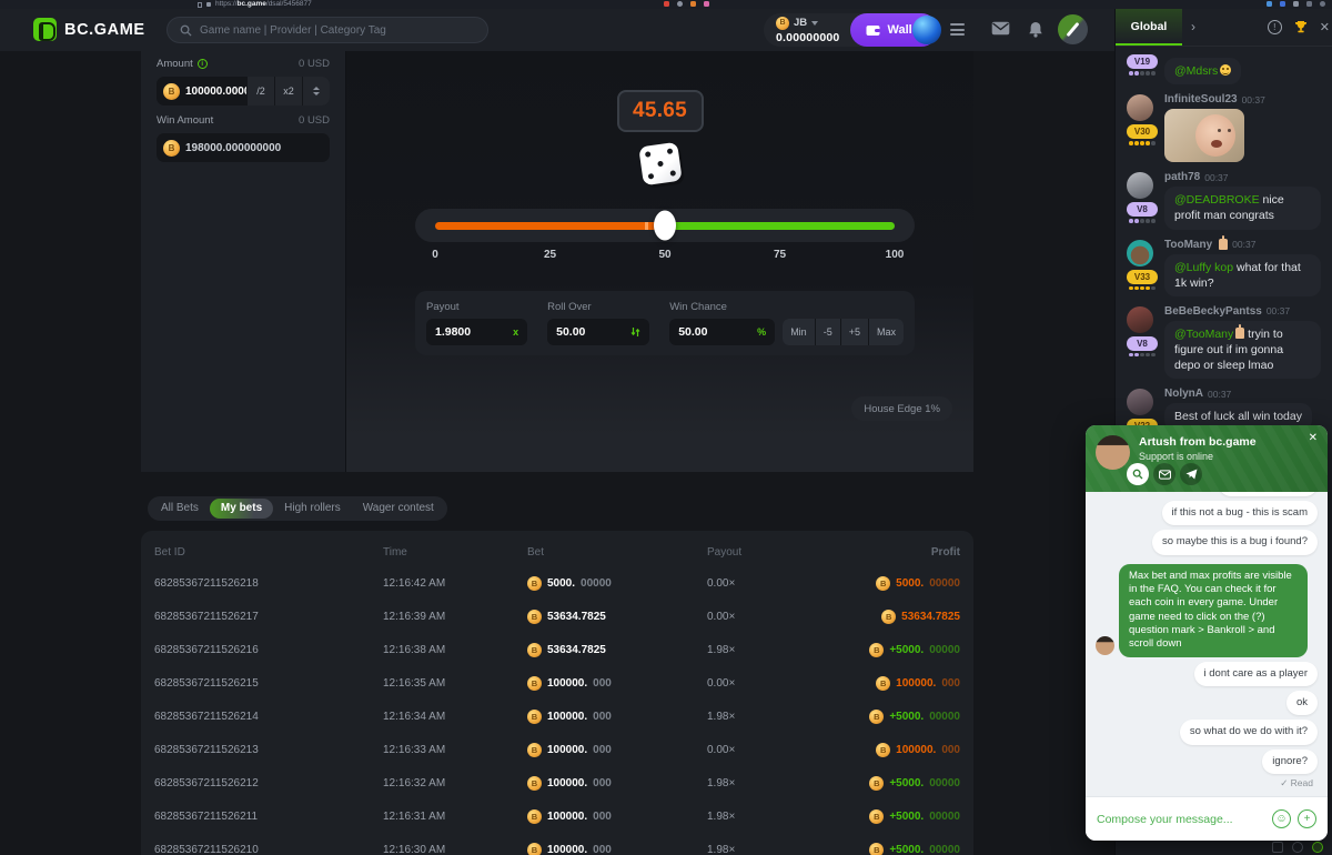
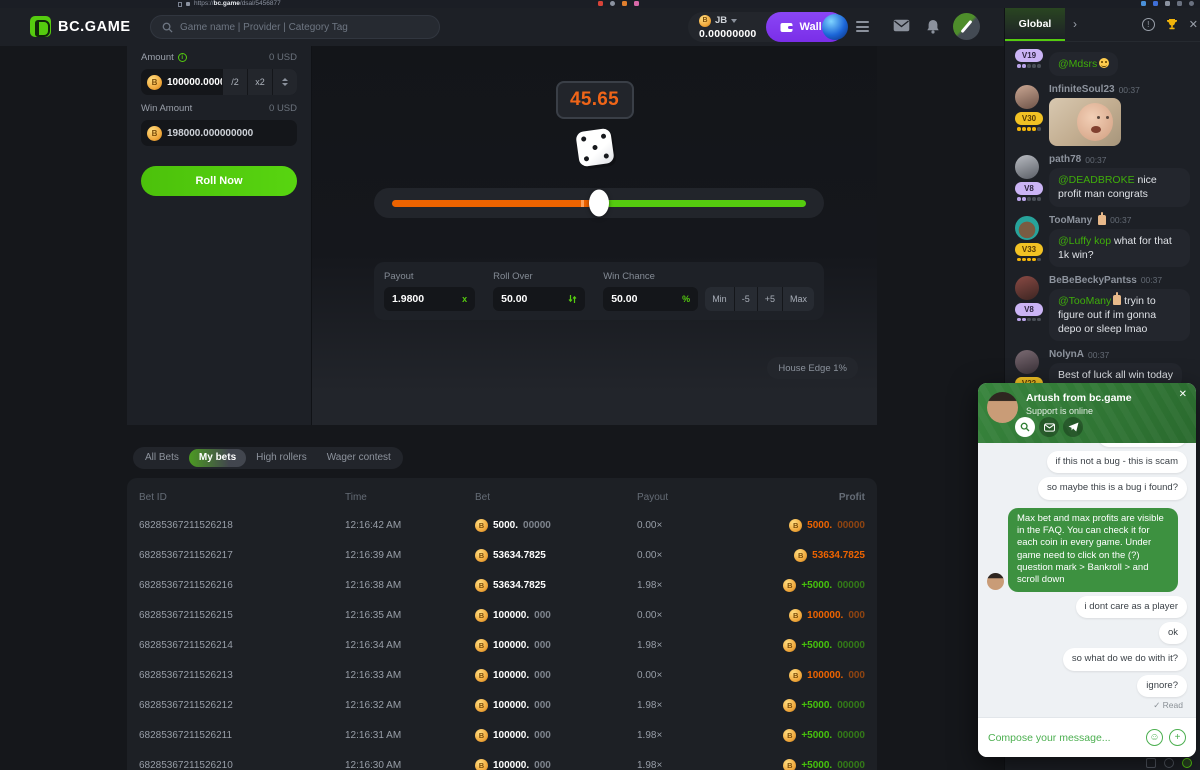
  BC.GAME
  Game name | Provider | Category Tag
  JB
  0.00000000
  Amount
  0 USD
  B
  /2
  x2
  Win Amount
  0 USD
  B
  198000.000000000
+ Roll Now
  45.65
- 0
- 25
- 50
- 75
- 100
  Payout
  1.9800
  x
  Roll Over
  50.00
  Win Chance
  50.00
  %
  Min
  -5
  +5
  Max
  House Edge 1%
  All Bets
  My bets
  High rollers
  Wager contest
  Bet ID
  Time
  Bet
  Payout
  Profit
  68285367211526218
  12:16:42 AM
  B
  5000.
  00000
  0.00×
  B
  5000.
  00000
  68285367211526217
  12:16:39 AM
  B
  53634.7825
  0.00×
  B
  53634.7825
  68285367211526216
  12:16:38 AM
  B
  53634.7825
  1.98×
  B
  +5000.
  00000
  68285367211526215
  12:16:35 AM
  B
  100000.
  000
  0.00×
  B
  100000.
  000
  68285367211526214
  12:16:34 AM
  B
  100000.
  000
  1.98×
  B
  +5000.
  00000
  68285367211526213
  12:16:33 AM
  B
  100000.
  000
  0.00×
  B
  100000.
  000
  68285367211526212
  12:16:32 AM
  B
  100000.
  000
  1.98×
  B
  +5000.
  00000
  68285367211526211
  12:16:31 AM
  B
  100000.
  000
  1.98×
  B
  +5000.
  00000
  68285367211526210
  12:16:30 AM
  B
  100000.
  000
  1.98×
  B
  +5000.
  00000
  Global
  ›
  !
  ✕
  V19
  @Mdsrs
  InfiniteSoul23
  00:37
  V30
  path78
  00:37
  V8
  @DEADBROKE nice profit man congrats
  TooMany
  00:37
  V33
  @Luffy kop what for that 1k win?
  BeBeBeckyPantss
  00:37
  V8
  @TooMany tryin to figure out if im gonna depo or sleep lmao
  NolynA
  00:37
  Best of luck all win today
  Artush from bc.game
  Support is online
  ✕
  if this not a bug - this is scam
  so maybe this is a bug i found?
  Max bet and max profits are visible in the FAQ. You can check it for each coin in every game. Under game need to click on the (?) question mark > Bankroll > and scroll down
  i dont care as a player
  ok
  so what do we do with it?
  ignore?
  ✓ Read
  Compose your message...
  ☺
  +
